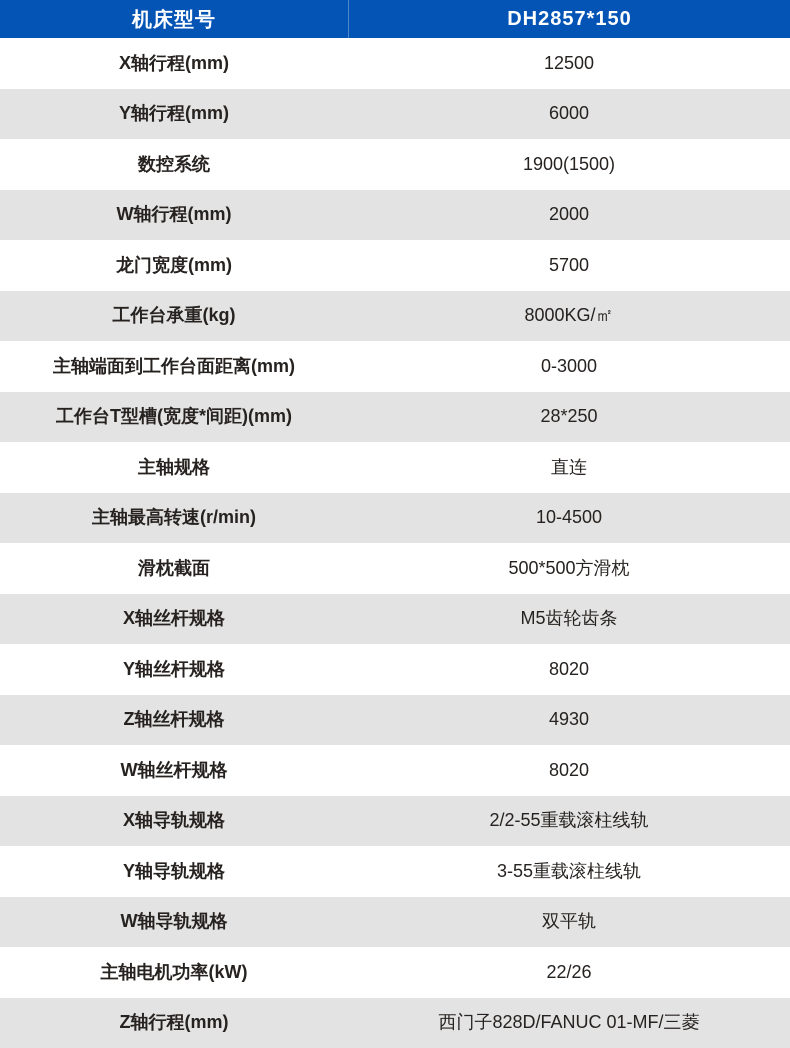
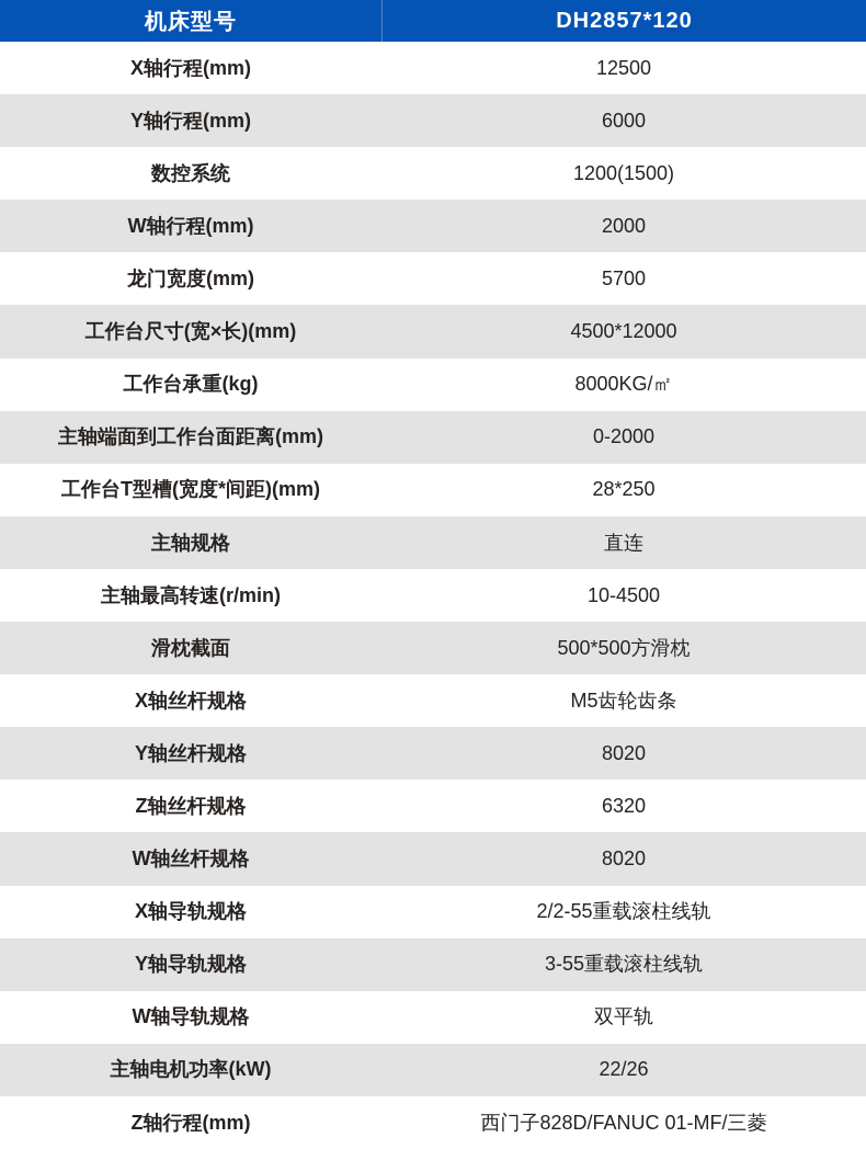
  机床型号
- DH2857*150
+ DH2857*120
  X轴行程(mm)
  12500
  Y轴行程(mm)
  6000
  数控系统
- 1900(1500)
+ 1200(1500)
  W轴行程(mm)
  2000
  龙门宽度(mm)
  5700
+ 工作台尺寸(宽×长)(mm)
+ 4500*12000
  工作台承重(kg)
  8000KG/㎡
  主轴端面到工作台面距离(mm)
- 0-3000
+ 0-2000
  工作台T型槽(宽度*间距)(mm)
  28*250
  主轴规格
  直连
  主轴最高转速(r/min)
  10-4500
  滑枕截面
  500*500方滑枕
  X轴丝杆规格
  M5齿轮齿条
  Y轴丝杆规格
  8020
  Z轴丝杆规格
- 4930
+ 6320
  W轴丝杆规格
  8020
  X轴导轨规格
  2/2-55重载滚柱线轨
  Y轴导轨规格
  3-55重载滚柱线轨
  W轴导轨规格
  双平轨
  主轴电机功率(kW)
  22/26
  Z轴行程(mm)
  西门子828D/FANUC 01-MF/三菱
